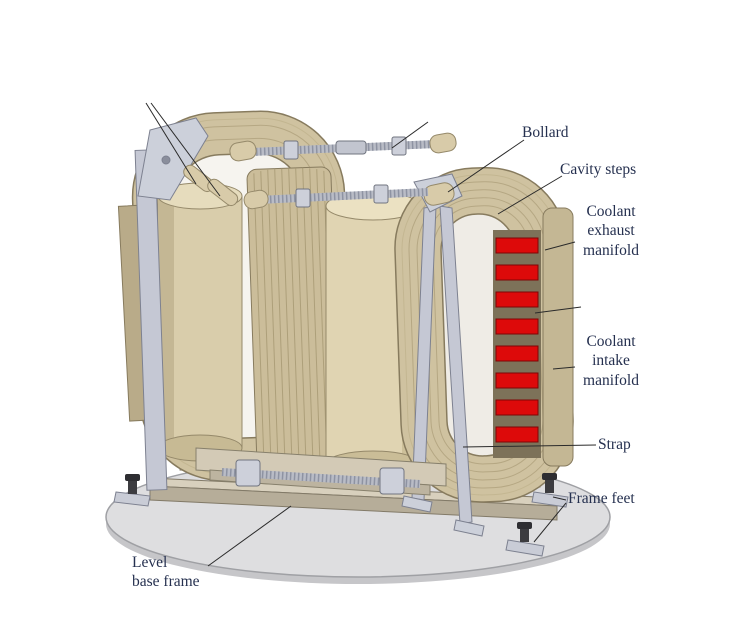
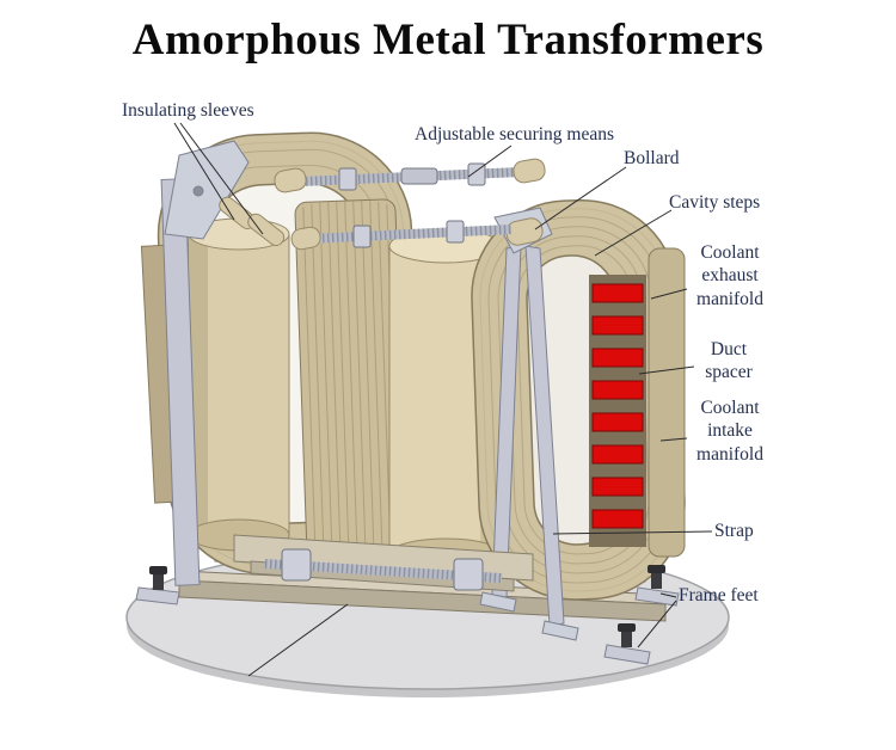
+ Amorphous Metal Transformers
+ Insulating sleeves
+ Adjustable securing means
  Bollard
  Cavity steps
  Coolant
  exhaust
  manifold
+ Duct
+ spacer
  Coolant
  intake
  manifold
  Strap
  Frame feet
- Level
- base frame
